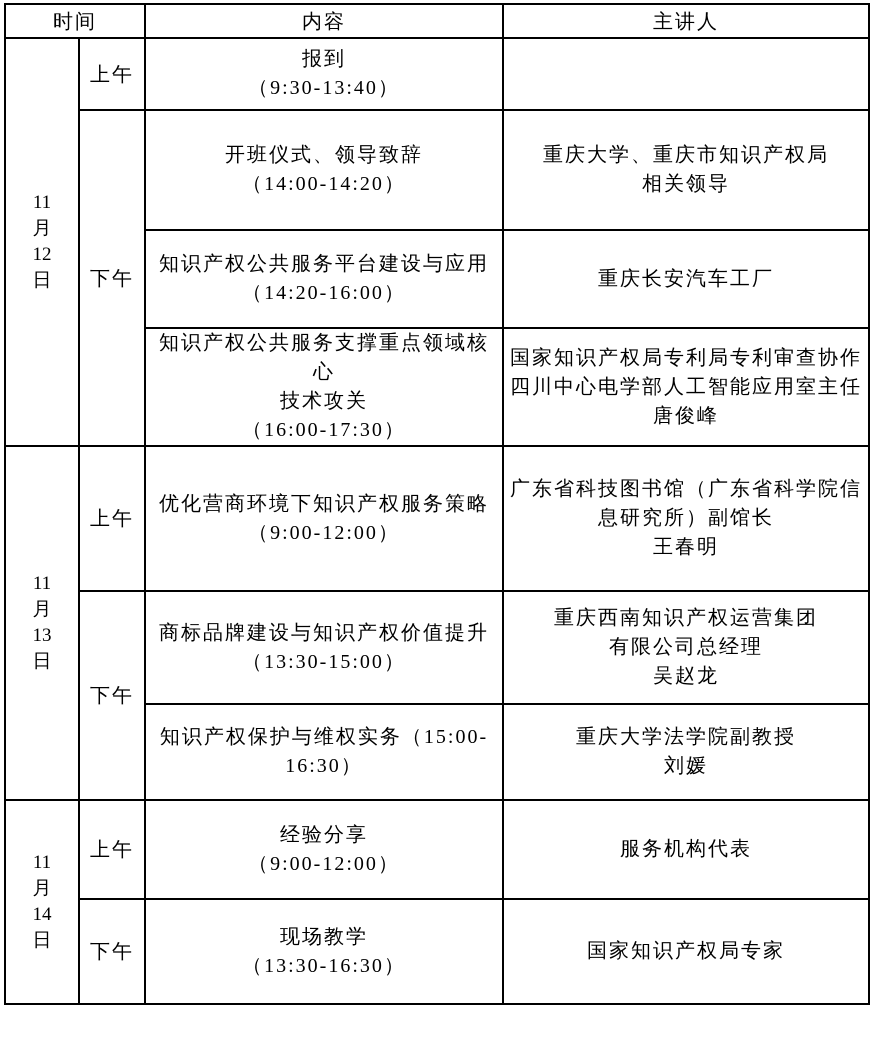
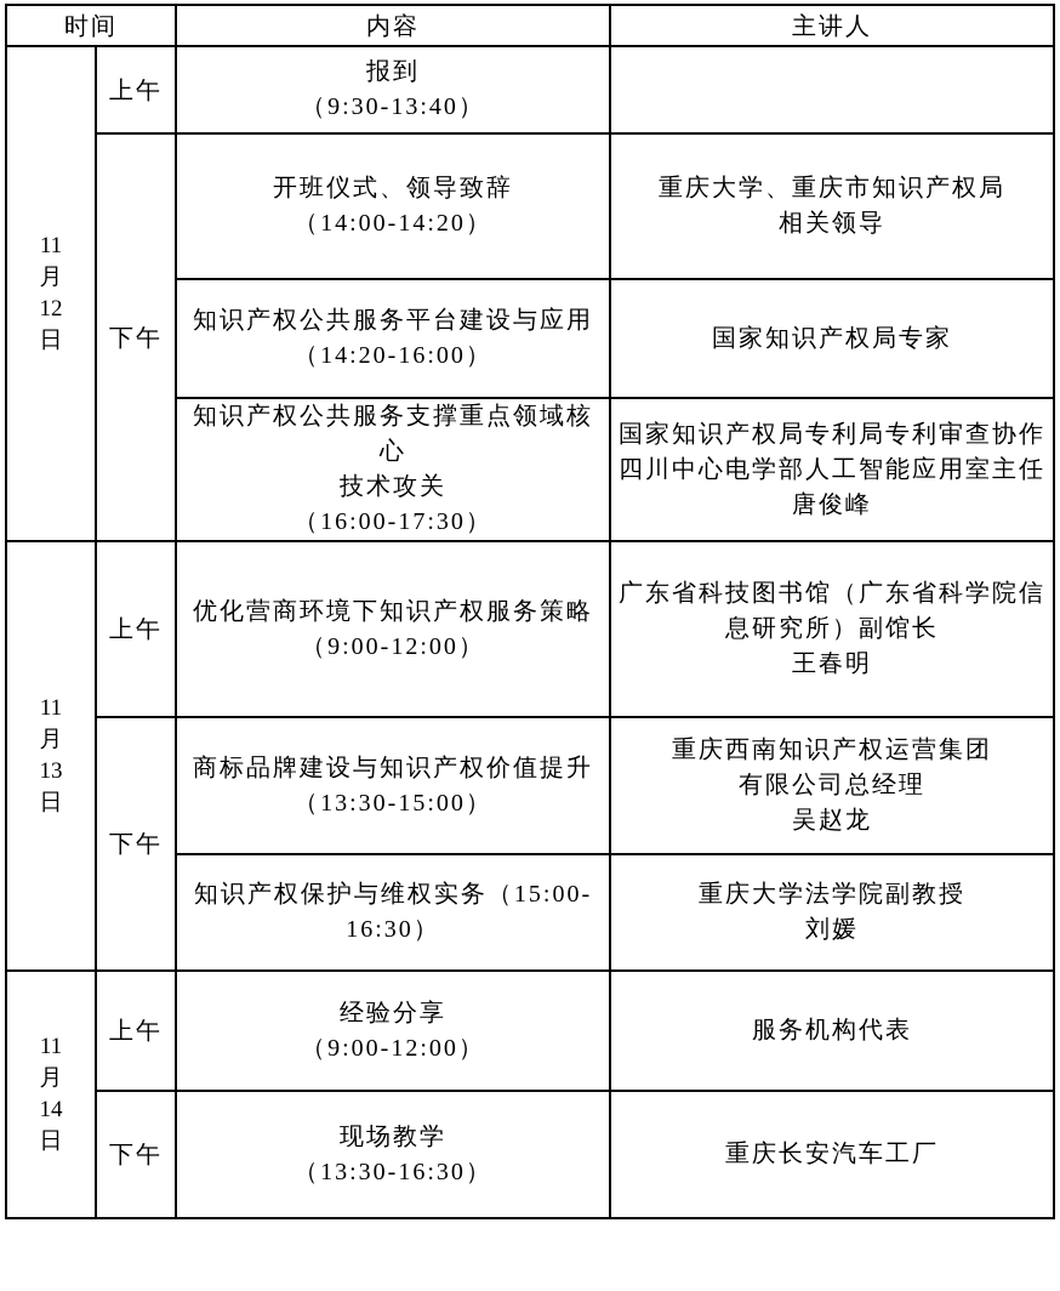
  时间	内容	主讲人
  11 月 12 日	上午	报到 （9:30-13:40）
  下午	开班仪式、领导致辞 （14:00-14:20）	重庆大学、重庆市知识产权局 相关领导
- 知识产权公共服务平台建设与应用 （14:20-16:00）	重庆长安汽车工厂
+ 知识产权公共服务平台建设与应用 （14:20-16:00）	国家知识产权局专家
  知识产权公共服务支撑重点领域核心 技术攻关 （16:00-17:30）	国家知识产权局专利局专利审查协作 四川中心电学部人工智能应用室主任 唐俊峰
  11 月 13 日	上午	优化营商环境下知识产权服务策略 （9:00-12:00）	广东省科技图书馆（广东省科学院信 息研究所）副馆长 王春明
  下午	商标品牌建设与知识产权价值提升 （13:30-15:00）	重庆西南知识产权运营集团 有限公司总经理 吴赵龙
  知识产权保护与维权实务（15:00- 16:30）	重庆大学法学院副教授 刘媛
  11 月 14 日	上午	经验分享 （9:00-12:00）	服务机构代表
- 下午	现场教学 （13:30-16:30）	国家知识产权局专家
+ 下午	现场教学 （13:30-16:30）	重庆长安汽车工厂
